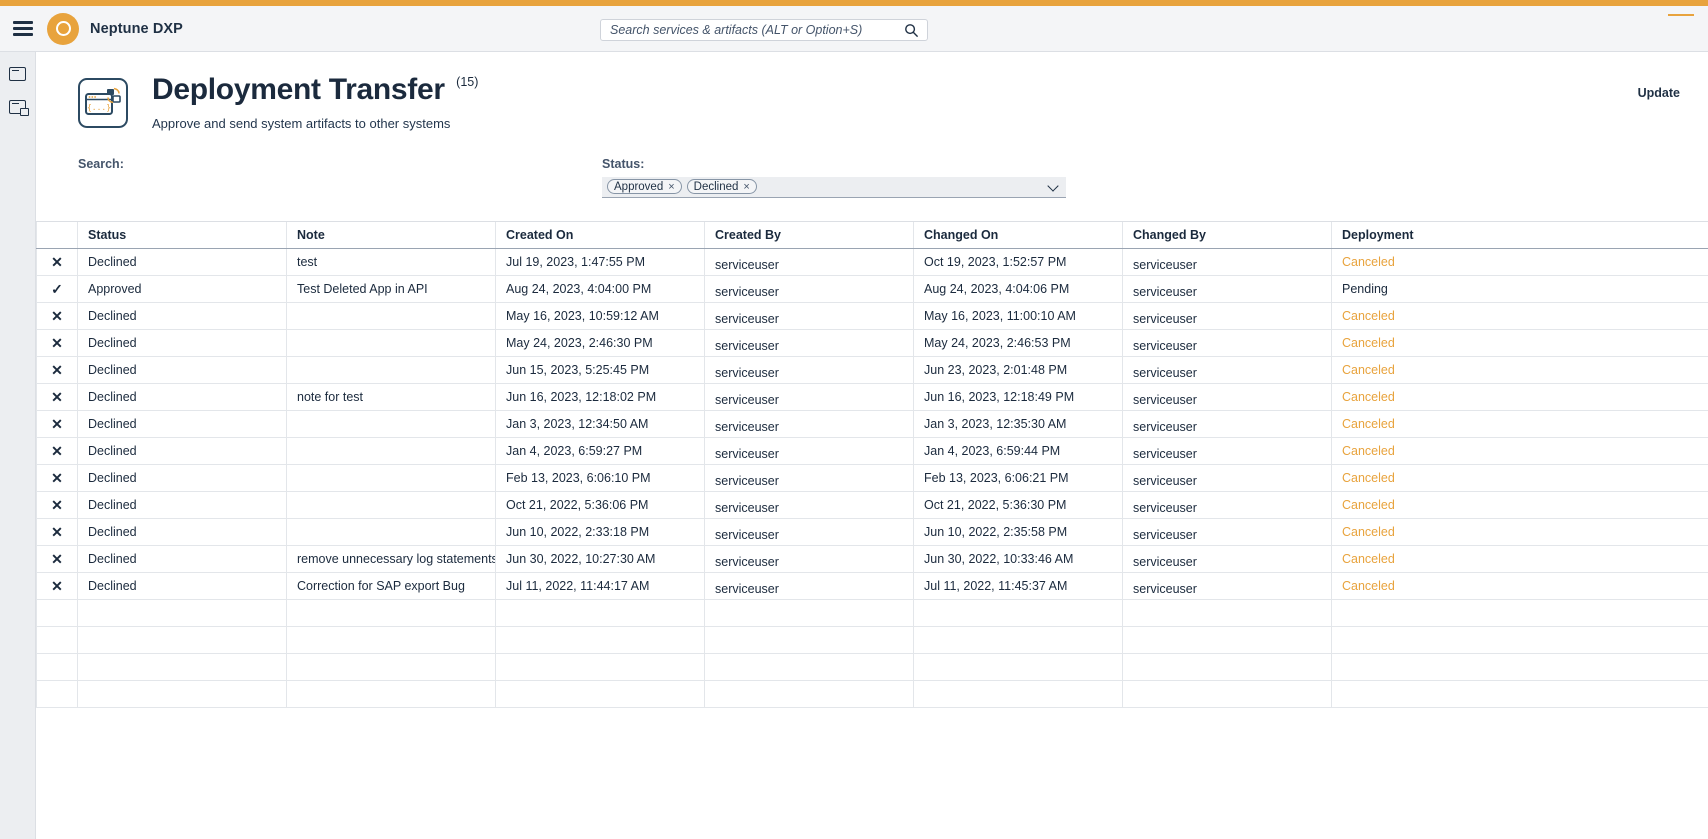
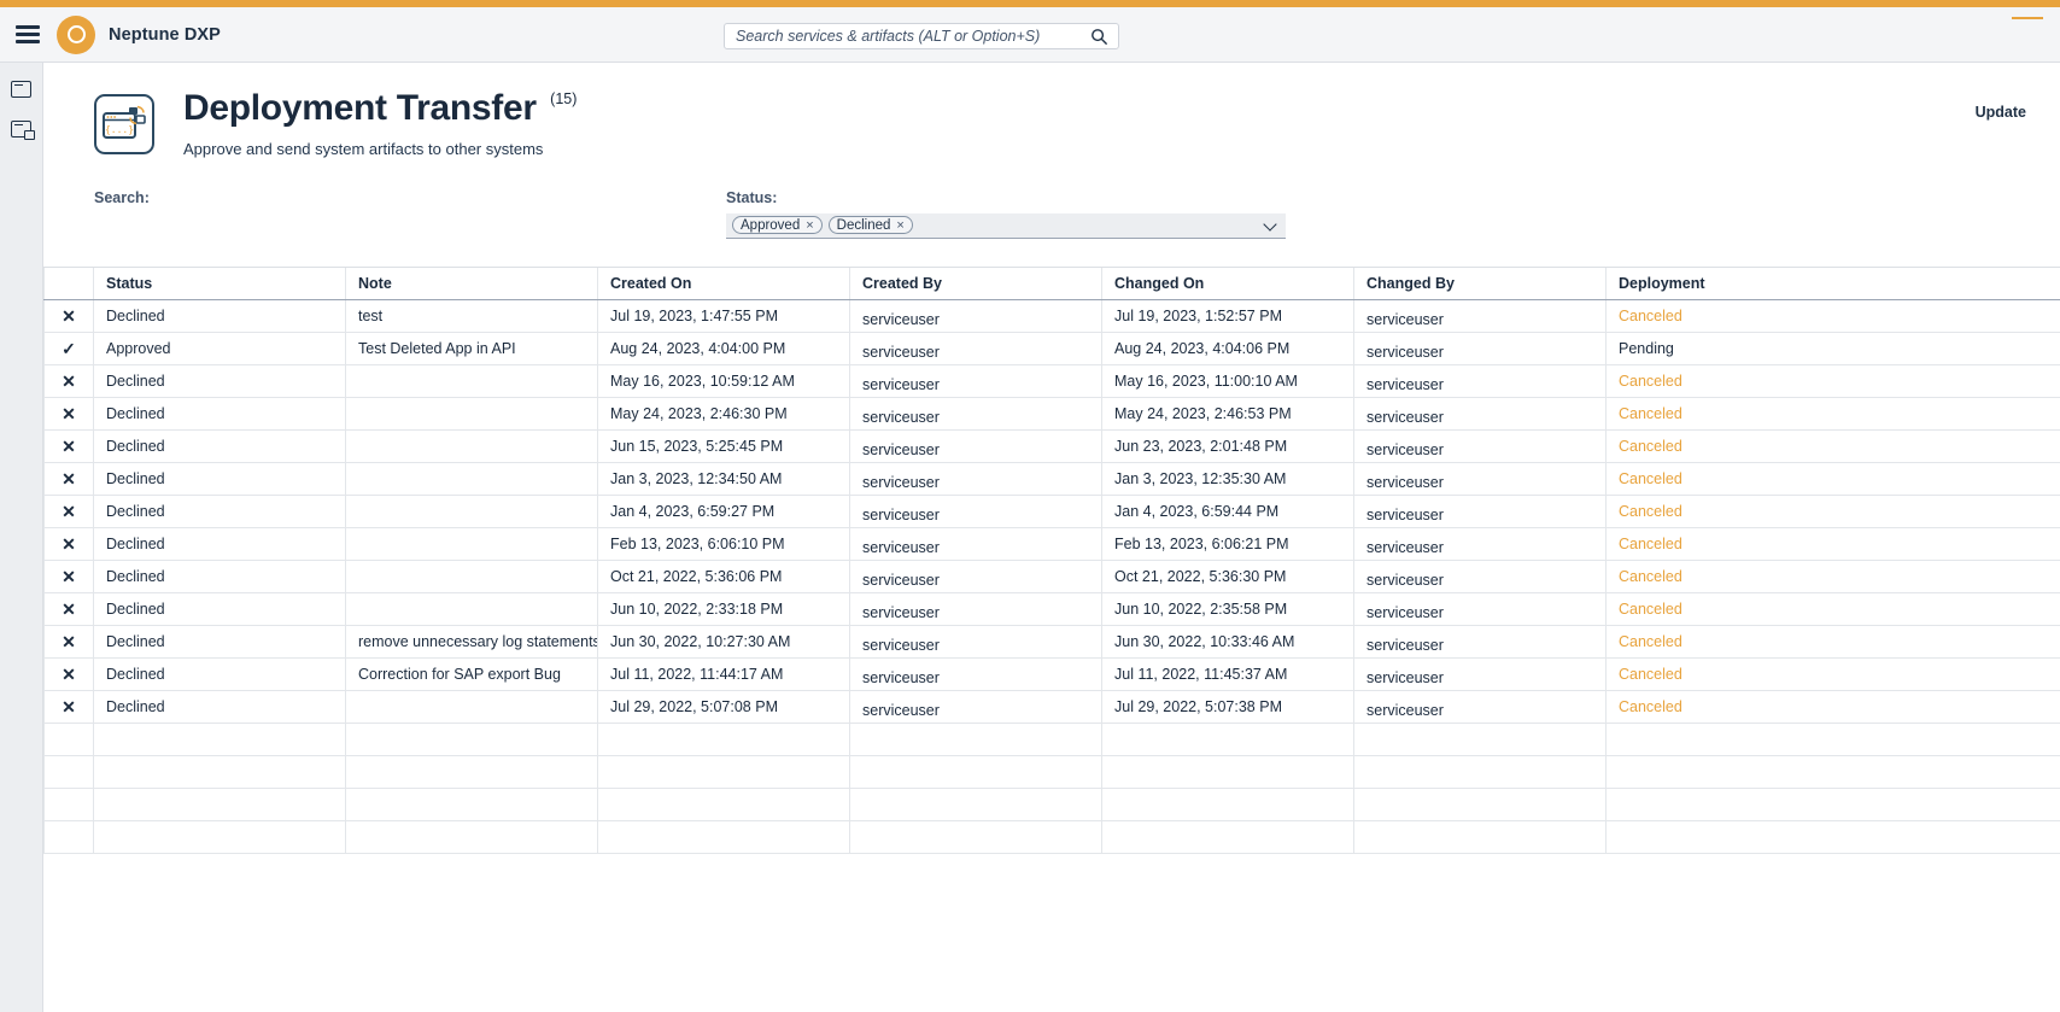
  Neptune DXP
  Search services & artifacts (ALT or Option+S)
  {...}
  Deployment Transfer (15)
  Approve and send system artifacts to other systems
  Update
  Search:
  Status:
  Approved
  ×
  Declined
  ×
  	Status	Note	Created On	Created By	Changed On	Changed By	Deployment
- ✕	Declined	test	Jul 19, 2023, 1:47:55 PM	serviceuser	Oct 19, 2023, 1:52:57 PM	serviceuser	Canceled
+ ✕	Declined	test	Jul 19, 2023, 1:47:55 PM	serviceuser	Jul 19, 2023, 1:52:57 PM	serviceuser	Canceled
  ✓	Approved	Test Deleted App in API	Aug 24, 2023, 4:04:00 PM	serviceuser	Aug 24, 2023, 4:04:06 PM	serviceuser	Pending
  ✕	Declined		May 16, 2023, 10:59:12 AM	serviceuser	May 16, 2023, 11:00:10 AM	serviceuser	Canceled
  ✕	Declined		May 24, 2023, 2:46:30 PM	serviceuser	May 24, 2023, 2:46:53 PM	serviceuser	Canceled
  ✕	Declined		Jun 15, 2023, 5:25:45 PM	serviceuser	Jun 23, 2023, 2:01:48 PM	serviceuser	Canceled
- ✕	Declined	note for test	Jun 16, 2023, 12:18:02 PM	serviceuser	Jun 16, 2023, 12:18:49 PM	serviceuser	Canceled
  ✕	Declined		Jan 3, 2023, 12:34:50 AM	serviceuser	Jan 3, 2023, 12:35:30 AM	serviceuser	Canceled
  ✕	Declined		Jan 4, 2023, 6:59:27 PM	serviceuser	Jan 4, 2023, 6:59:44 PM	serviceuser	Canceled
  ✕	Declined		Feb 13, 2023, 6:06:10 PM	serviceuser	Feb 13, 2023, 6:06:21 PM	serviceuser	Canceled
  ✕	Declined		Oct 21, 2022, 5:36:06 PM	serviceuser	Oct 21, 2022, 5:36:30 PM	serviceuser	Canceled
  ✕	Declined		Jun 10, 2022, 2:33:18 PM	serviceuser	Jun 10, 2022, 2:35:58 PM	serviceuser	Canceled
  ✕	Declined	remove unnecessary log statements	Jun 30, 2022, 10:27:30 AM	serviceuser	Jun 30, 2022, 10:33:46 AM	serviceuser	Canceled
  ✕	Declined	Correction for SAP export Bug	Jul 11, 2022, 11:44:17 AM	serviceuser	Jul 11, 2022, 11:45:37 AM	serviceuser	Canceled
+ ✕	Declined		Jul 29, 2022, 5:07:08 PM	serviceuser	Jul 29, 2022, 5:07:38 PM	serviceuser	Canceled
